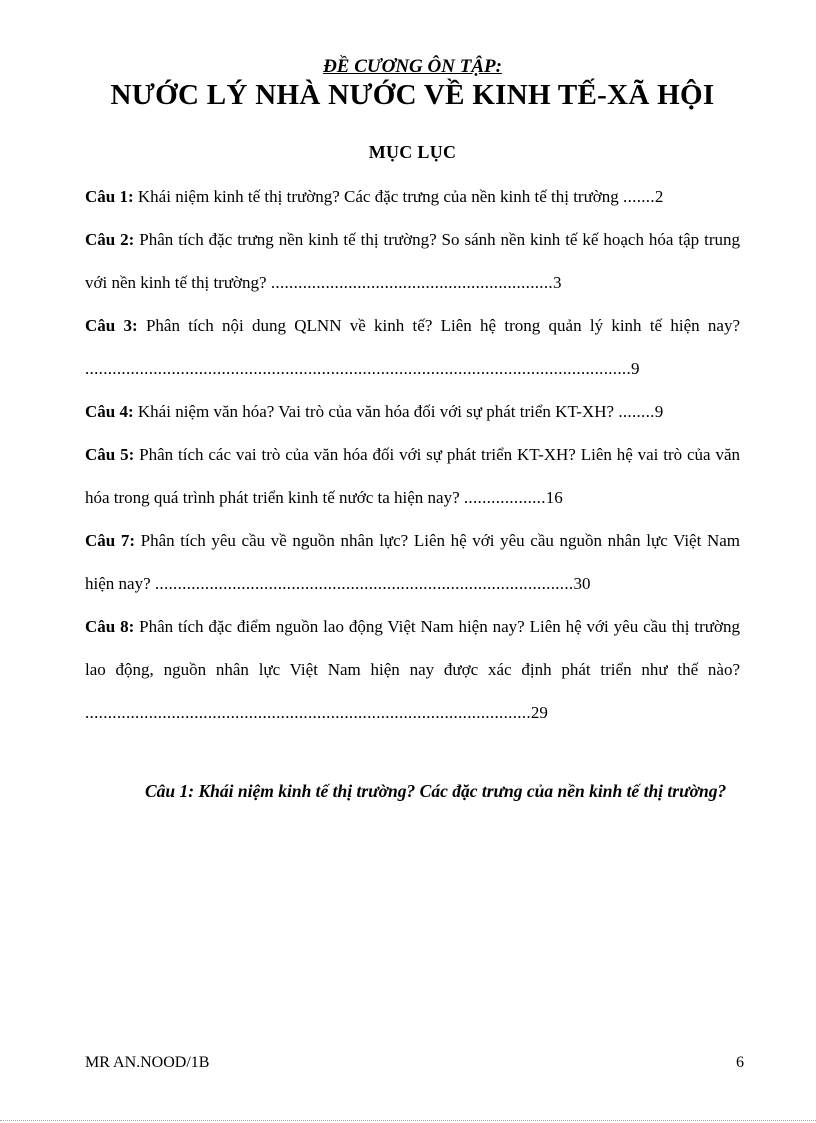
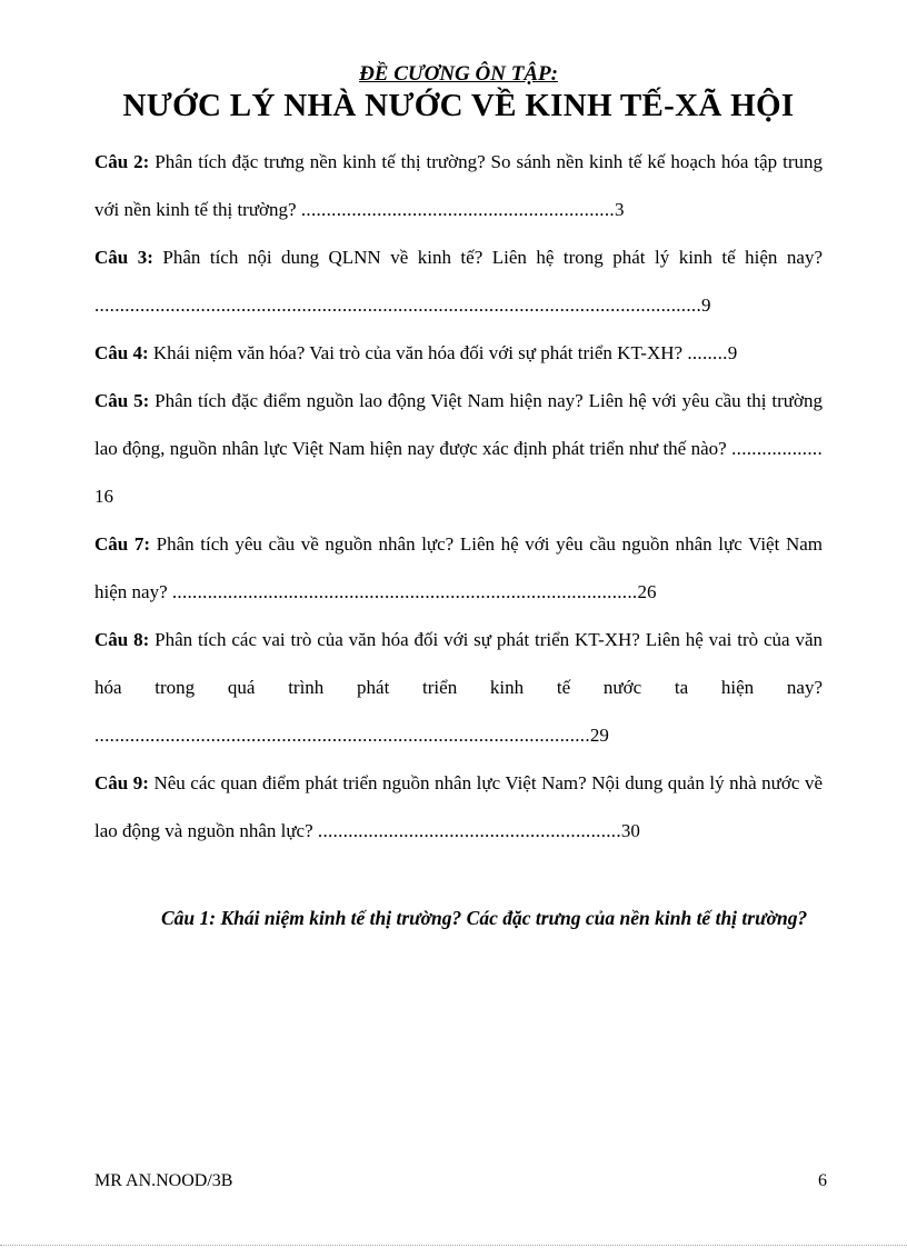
  ĐỀ CƯƠNG ÔN TẬP:
  NƯỚC LÝ NHÀ NƯỚC VỀ KINH TẾ-XÃ HỘI
- MỤC LỤC
- Câu 1: Khái niệm kinh tế thị trường? Các đặc trưng của nền kinh tế thị trường .......2
  Câu 2: Phân tích đặc trưng nền kinh tế thị trường? So sánh nền kinh tế kế hoạch hóa tập trung với nền kinh tế thị trường? ..............................................................3
- Câu 3: Phân tích nội dung QLNN về kinh tế? Liên hệ trong quản lý kinh tế hiện nay? ........................................................................................................................9
+ Câu 3: Phân tích nội dung QLNN về kinh tế? Liên hệ trong phát lý kinh tế hiện nay? ........................................................................................................................9
  Câu 4: Khái niệm văn hóa? Vai trò của văn hóa đối với sự phát triển KT-XH? ........9
- Câu 5: Phân tích các vai trò của văn hóa đối với sự phát triển KT-XH? Liên hệ vai trò của văn hóa trong quá trình phát triển kinh tế nước ta hiện nay? ..................16
+ Câu 5: Phân tích đặc điểm nguồn lao động Việt Nam hiện nay? Liên hệ với yêu cầu thị trường lao động, nguồn nhân lực Việt Nam hiện nay được xác định phát triển như thế nào? ..................16
- Câu 7: Phân tích yêu cầu về nguồn nhân lực? Liên hệ với yêu cầu nguồn nhân lực Việt Nam hiện nay? ............................................................................................30
+ Câu 7: Phân tích yêu cầu về nguồn nhân lực? Liên hệ với yêu cầu nguồn nhân lực Việt Nam hiện nay? ............................................................................................26
- Câu 8: Phân tích đặc điểm nguồn lao động Việt Nam hiện nay? Liên hệ với yêu cầu thị trường lao động, nguồn nhân lực Việt Nam hiện nay được xác định phát triển như thế nào? ..................................................................................................29
+ Câu 8: Phân tích các vai trò của văn hóa đối với sự phát triển KT-XH? Liên hệ vai trò của văn hóa trong quá trình phát triển kinh tế nước ta hiện nay? ..................................................................................................29
+ Câu 9: Nêu các quan điểm phát triển nguồn nhân lực Việt Nam? Nội dung quản lý nhà nước về lao động và nguồn nhân lực? ............................................................30
  Câu 1: Khái niệm kinh tế thị trường? Các đặc trưng của nền kinh tế thị trường?
- MR AN.NOOD/1B
+ MR AN.NOOD/3B
  6
